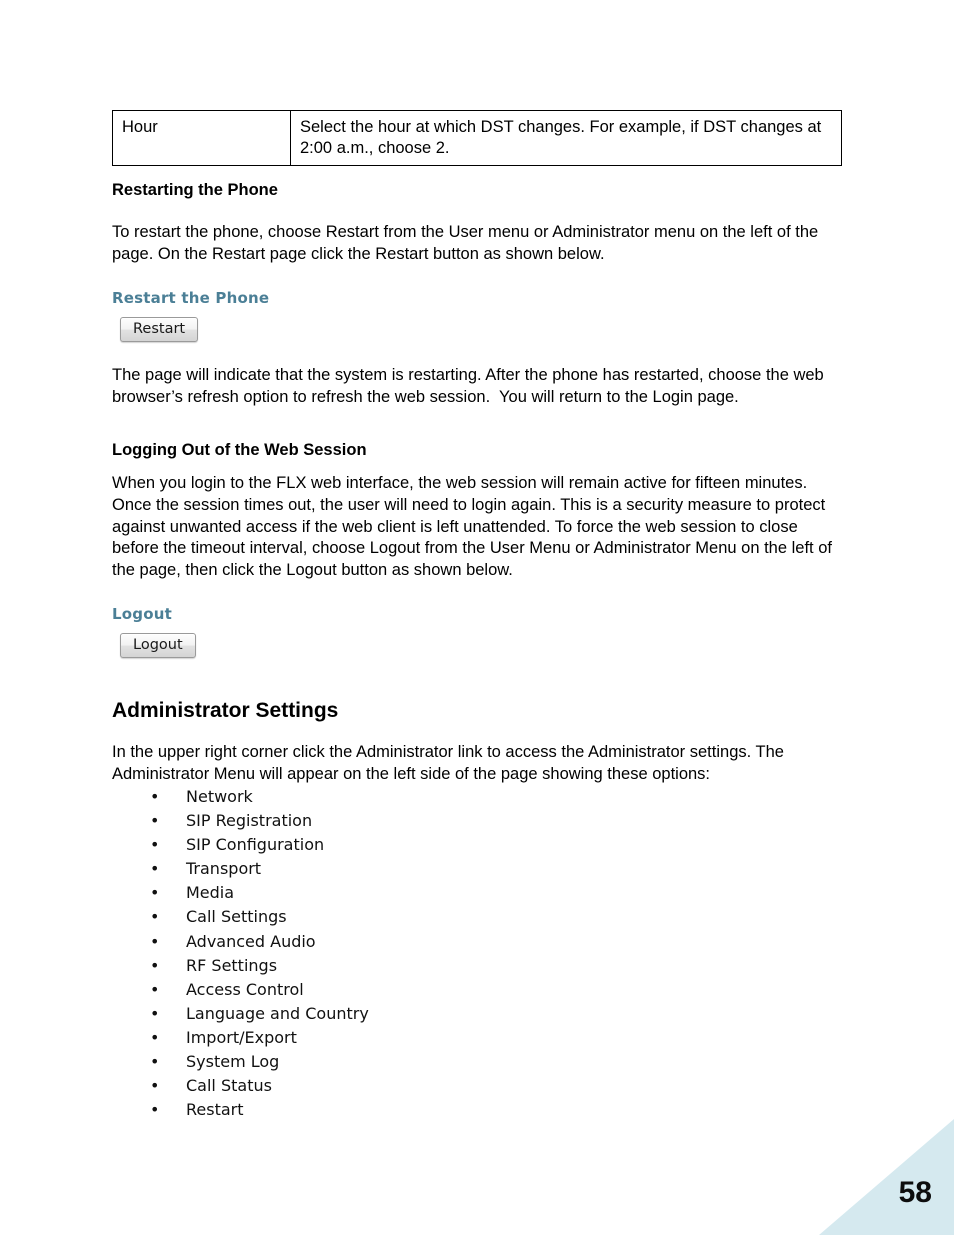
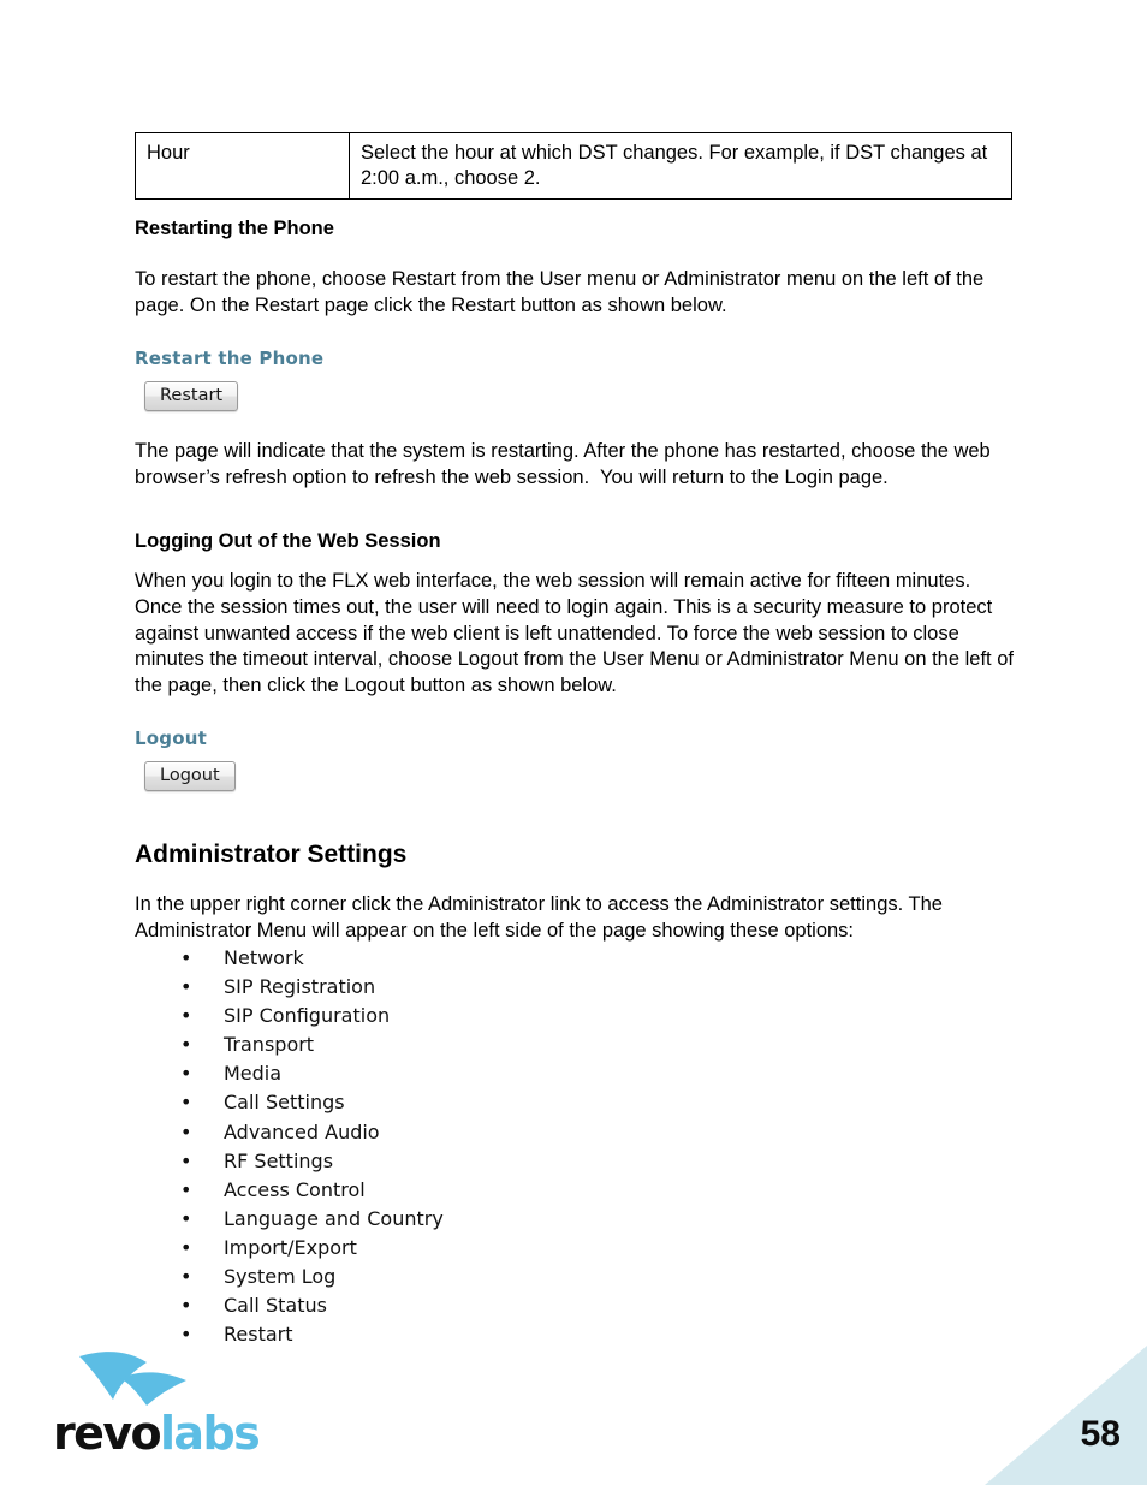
  Hour	Select the hour at which DST changes. For example, if DST changes at 2:00 a.m., choose 2.
  Restarting the Phone
  To restart the phone, choose Restart from the User menu or Administrator menu on the left of the page. On the Restart page click the Restart button as shown below.
  Restart the Phone
  Restart
  The page will indicate that the system is restarting. After the phone has restarted, choose the web browser’s refresh option to refresh the web session. You will return to the Login page.
  Logging Out of the Web Session
- When you login to the FLX web interface, the web session will remain active for fifteen minutes. Once the session times out, the user will need to login again. This is a security measure to protect against unwanted access if the web client is left unattended. To force the web session to close before the timeout interval, choose Logout from the User Menu or Administrator Menu on the left of the page, then click the Logout button as shown below.
+ When you login to the FLX web interface, the web session will remain active for fifteen minutes. Once the session times out, the user will need to login again. This is a security measure to protect against unwanted access if the web client is left unattended. To force the web session to close minutes the timeout interval, choose Logout from the User Menu or Administrator Menu on the left of the page, then click the Logout button as shown below.
  Logout
  Logout
  Administrator Settings
  In the upper right corner click the Administrator link to access the Administrator settings. The Administrator Menu will appear on the left side of the page showing these options:
  •
  Network
  •
  SIP Registration
  •
  SIP Configuration
  •
  Transport
  •
  Media
  •
  Call Settings
  •
  Advanced Audio
  •
  RF Settings
  •
  Access Control
  •
  Language and Country
  •
  Import/Export
  •
  System Log
  •
  Call Status
  •
  Restart
+ revolabs
  58
